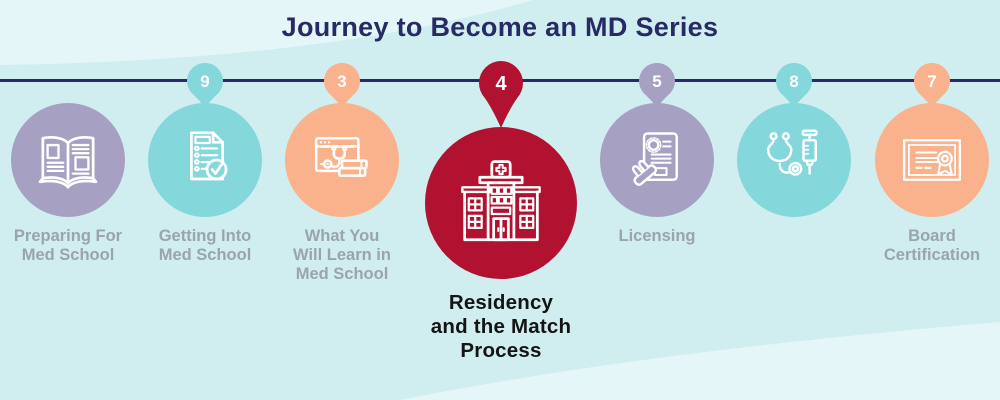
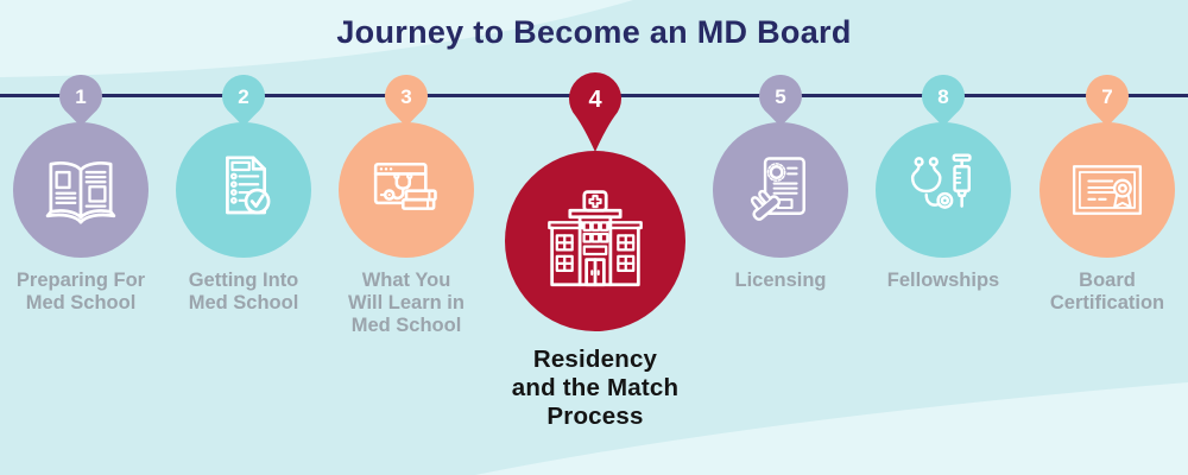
- Journey to Become an MD Series
+ Journey to Become an MD Board
+ 1
  Preparing For
  Med School
- 9
+ 2
  Getting Into
  Med School
  3
  What You
  Will Learn in
  Med School
  4
  Residency
  and the Match
  Process
  5
  Licensing
  8
+ Fellowships
  7
  Board
  Certification
